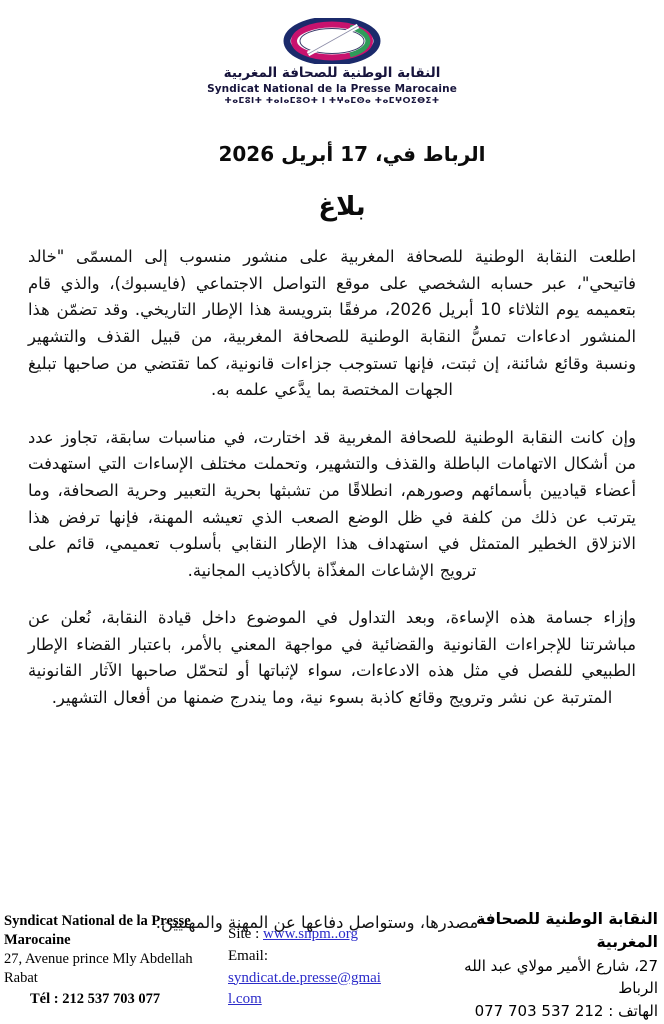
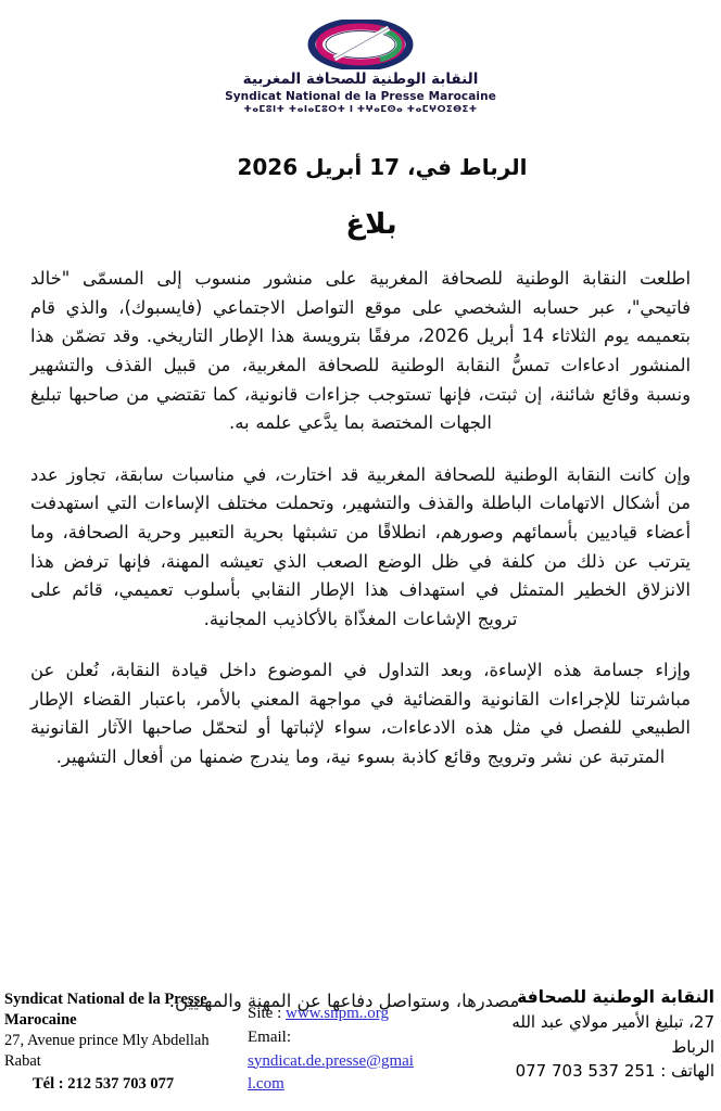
  النقابة الوطنية للصحافة المغربية
  Syndicat National de la Presse Marocaine
  ⵜⴰⵎⵓⵏⵜ ⵜⴰⵏⴰⵎⵓⵔⵜ ⵏ ⵜⵖⴰⵎⵙⴰ ⵜⴰⵎⵖⵔⵉⴱⵉⵜ
  الرباط في، 17 أبريل 2026
  بلاغ
- اطلعت النقابة الوطنية للصحافة المغربية على منشور منسوب إلى المسمّى "خالد فاتيحي"، عبر حسابه الشخصي على موقع التواصل الاجتماعي (فايسبوك)، والذي قام بتعميمه يوم الثلاثاء 10 أبريل 2026، مرفقًا بترويسة هذا الإطار التاريخي. وقد تضمّن هذا المنشور ادعاءات تمسُّ النقابة الوطنية للصحافة المغربية، من قبيل القذف والتشهير ونسبة وقائع شائنة، إن ثبتت، فإنها تستوجب جزاءات قانونية، كما تقتضي من صاحبها تبليغ الجهات المختصة بما يدَّعي علمه به.
+ اطلعت النقابة الوطنية للصحافة المغربية على منشور منسوب إلى المسمّى "خالد فاتيحي"، عبر حسابه الشخصي على موقع التواصل الاجتماعي (فايسبوك)، والذي قام بتعميمه يوم الثلاثاء 14 أبريل 2026، مرفقًا بترويسة هذا الإطار التاريخي. وقد تضمّن هذا المنشور ادعاءات تمسُّ النقابة الوطنية للصحافة المغربية، من قبيل القذف والتشهير ونسبة وقائع شائنة، إن ثبتت، فإنها تستوجب جزاءات قانونية، كما تقتضي من صاحبها تبليغ الجهات المختصة بما يدَّعي علمه به.
  وإن كانت النقابة الوطنية للصحافة المغربية قد اختارت، في مناسبات سابقة، تجاوز عدد من أشكال الاتهامات الباطلة والقذف والتشهير، وتحملت مختلف الإساءات التي استهدفت أعضاء قياديين بأسمائهم وصورهم، انطلاقًا من تشبثها بحرية التعبير وحرية الصحافة، وما يترتب عن ذلك من كلفة في ظل الوضع الصعب الذي تعيشه المهنة، فإنها ترفض هذا الانزلاق الخطير المتمثل في استهداف هذا الإطار النقابي بأسلوب تعميمي، قائم على ترويج الإشاعات المغذّاة بالأكاذيب المجانية.
  وإزاء جسامة هذه الإساءة، وبعد التداول في الموضوع داخل قيادة النقابة، نُعلن عن مباشرتنا للإجراءات القانونية والقضائية في مواجهة المعني بالأمر، باعتبار القضاء الإطار الطبيعي للفصل في مثل هذه الادعاءات، سواء لإثباتها أو لتحمّل صاحبها الآثار القانونية المترتبة عن نشر وترويج وقائع كاذبة بسوء نية، وما يندرج ضمنها من أفعال التشهير.
  مصدرها، وستواصل دفاعها عن المهنة والمهنيين.
  Syndicat National de la Presse
  Marocaine
  27, Avenue prince Mly Abdellah
  Rabat
  Tél : 212 537 703 077
  Site : www.snpm..org
  Email:
  syndicat.de.presse@gmai
  l.com
  النقابة الوطنية للصحافة
- المغربية
- 27، شارع الأمير مولاي عبد الله
+ 27، تبليغ الأمير مولاي عبد الله
  الرباط
- الهاتف : 212 537 703 077
+ الهاتف : 251 537 703 077
